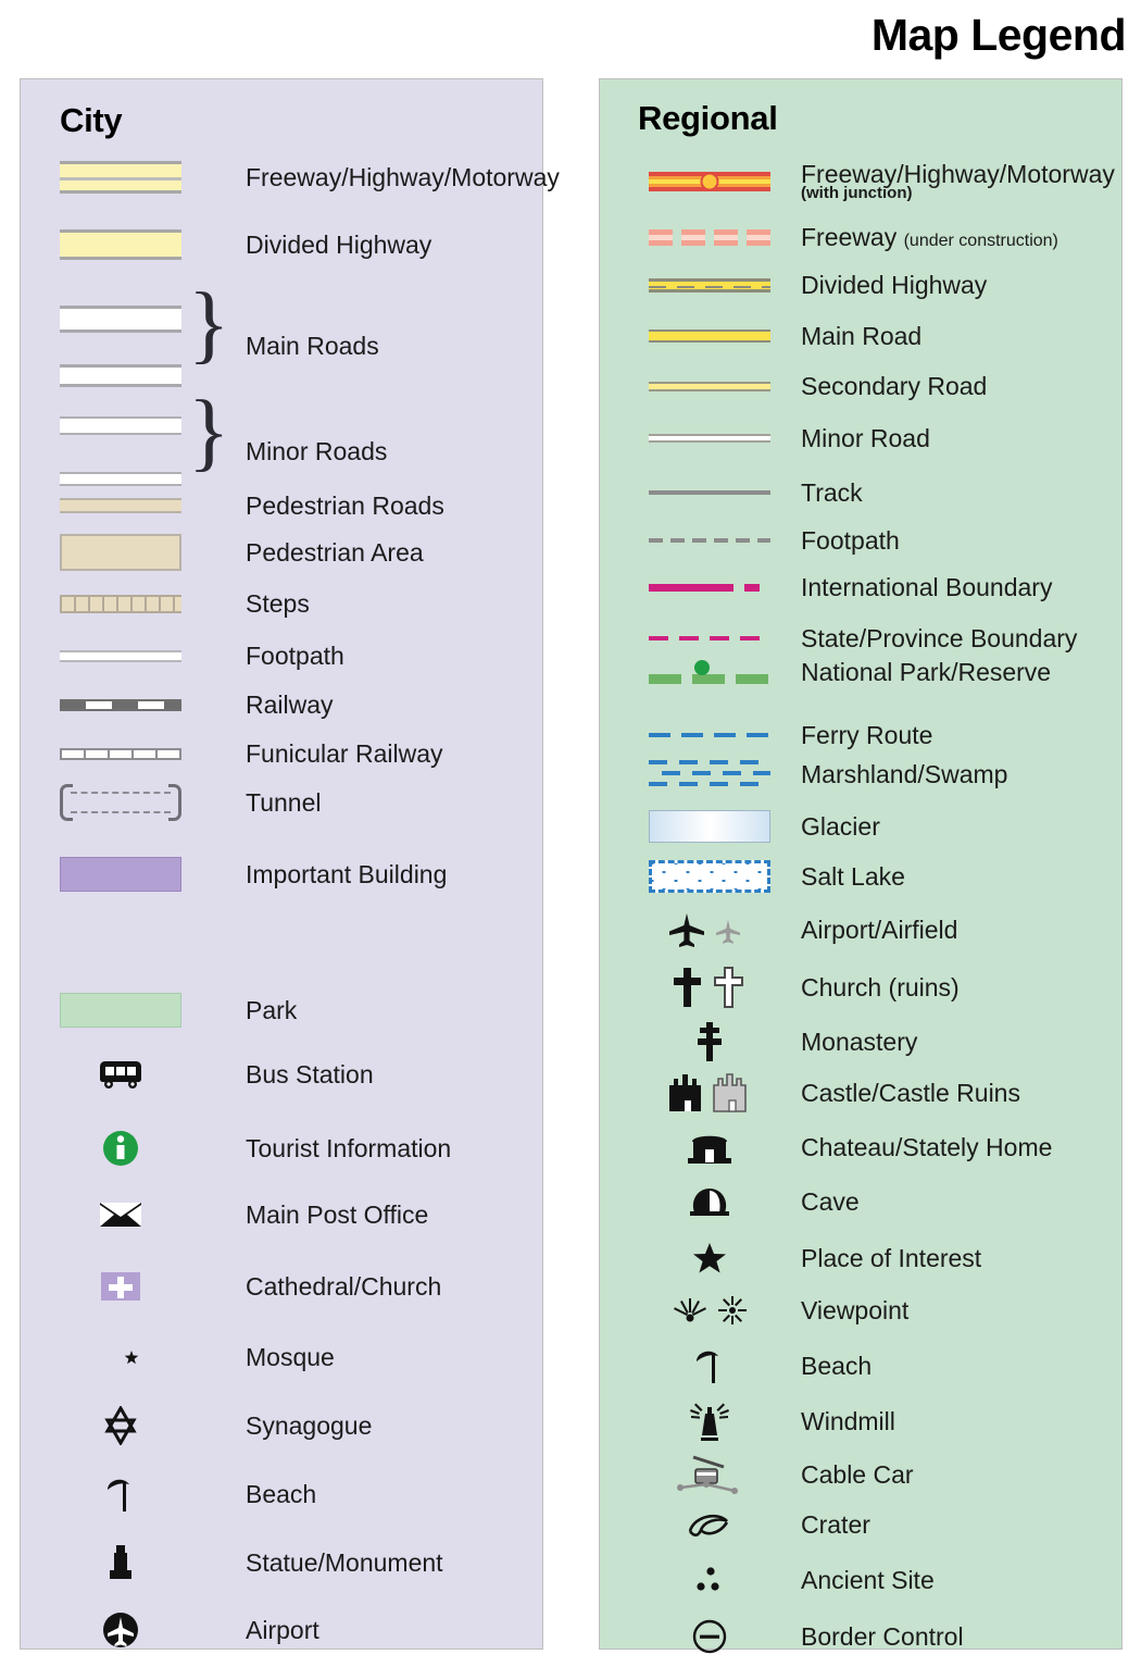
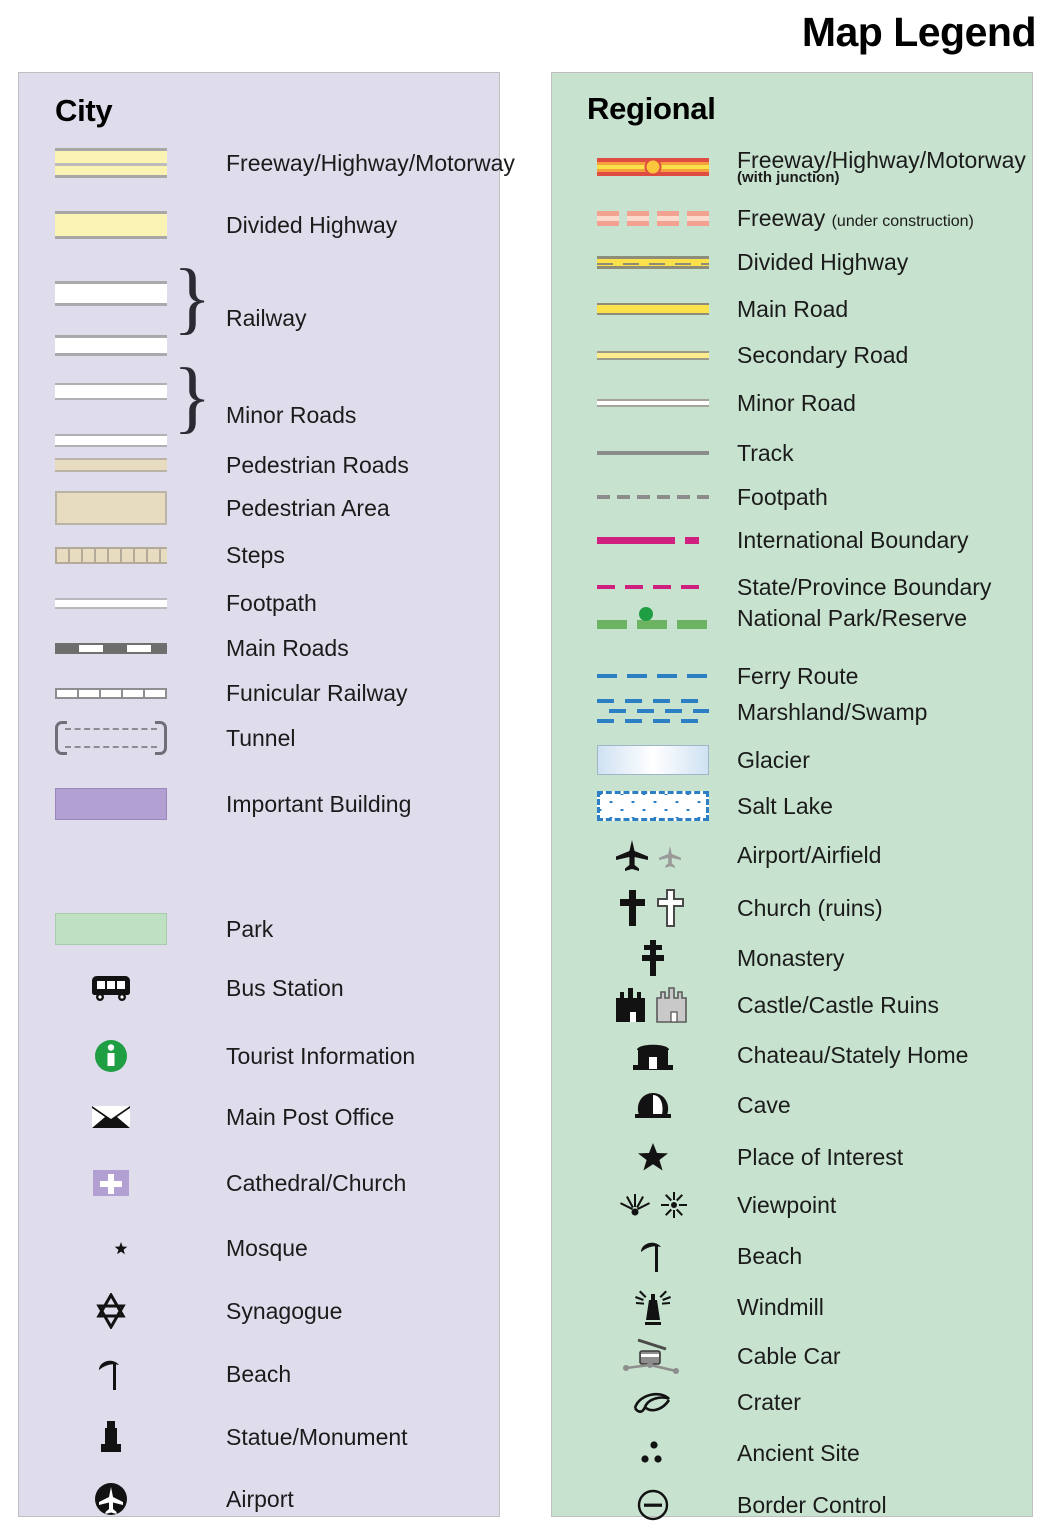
  Map Legend
  City
  Freeway/Highway/Motorway
  Divided Highway
  }
- Main Roads
+ Railway
  }
  Minor Roads
  Pedestrian Roads
  Pedestrian Area
  Steps
  Footpath
- Railway
+ Main Roads
  Funicular Railway
  Tunnel
  Important Building
  Park
  Bus Station
  Tourist Information
  Main Post Office
  Cathedral/Church
  Mosque
  Synagogue
  Beach
  Statue/Monument
  Airport
  Regional
  Freeway/Highway/Motorway
  (with junction)
  Freeway (under construction)
  Divided Highway
  Main Road
  Secondary Road
  Minor Road
  Track
  Footpath
  International Boundary
  State/Province Boundary
  National Park/Reserve
  Ferry Route
  Marshland/Swamp
  Glacier
  Salt Lake
  Airport/Airfield
  Church (ruins)
  Monastery
  Castle/Castle Ruins
  Chateau/Stately Home
  Cave
  Place of Interest
  Viewpoint
  Beach
  Windmill
  Cable Car
  Crater
  Ancient Site
  Border Control
